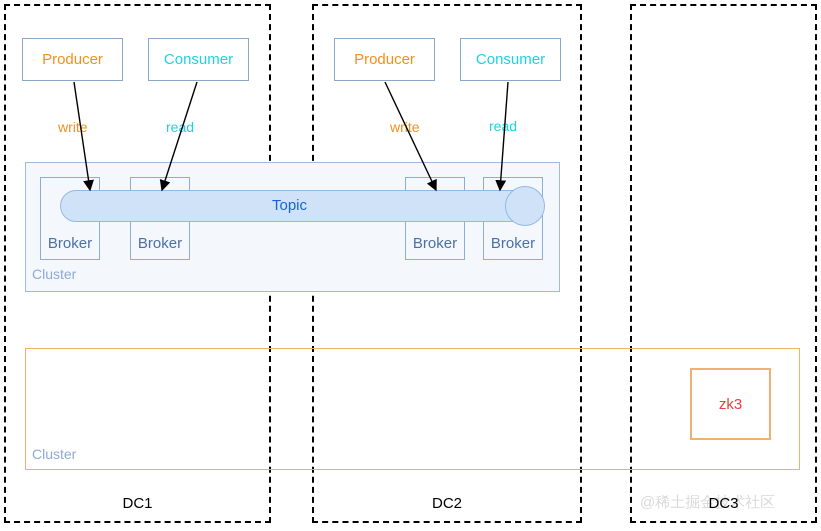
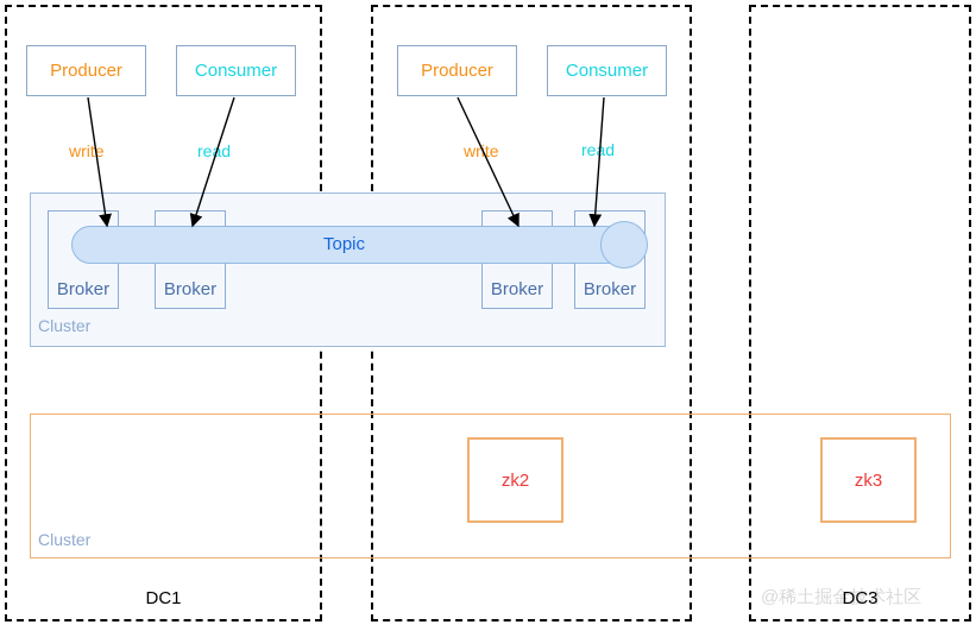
  Cluster
  Broker
  Broker
  Broker
  Broker
  Topic
  Producer
  Consumer
  write
  red
  Producer
  Consumer
  wrte
  red
  Cluster
+ zk2
  zk3
  @稀土掘金技术社区
  DC1
- DC2
  DC3
